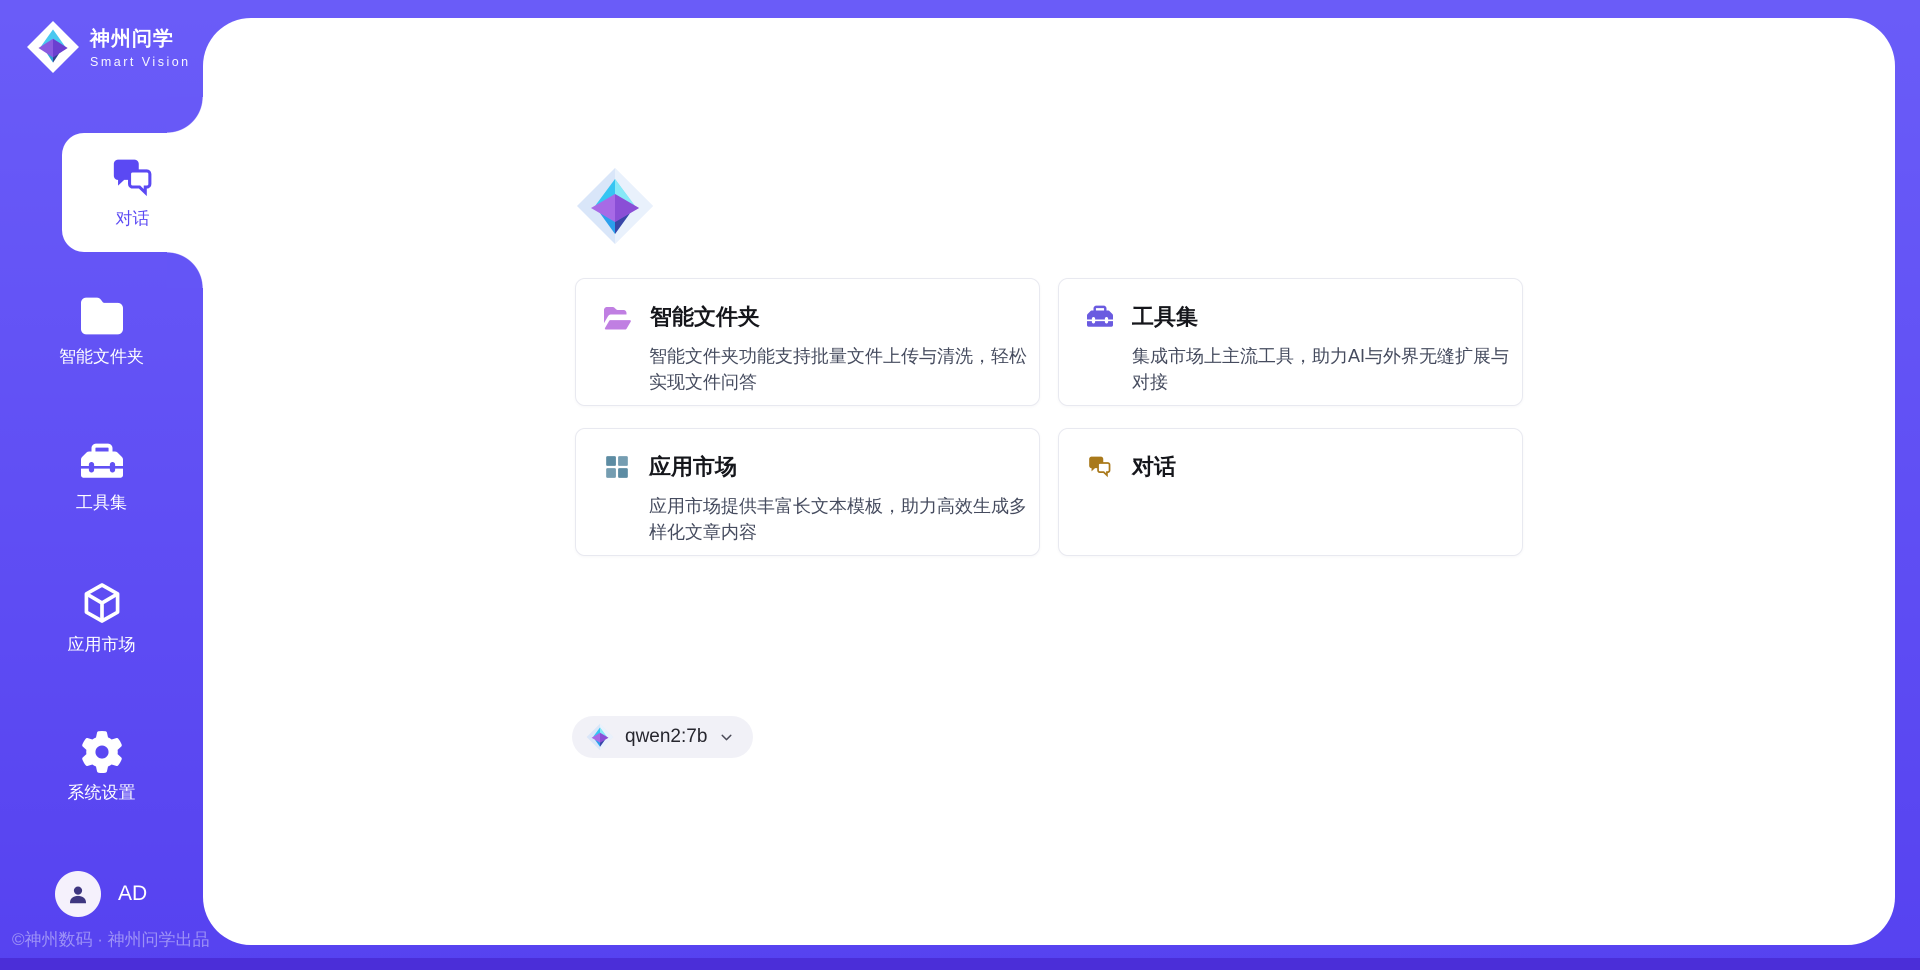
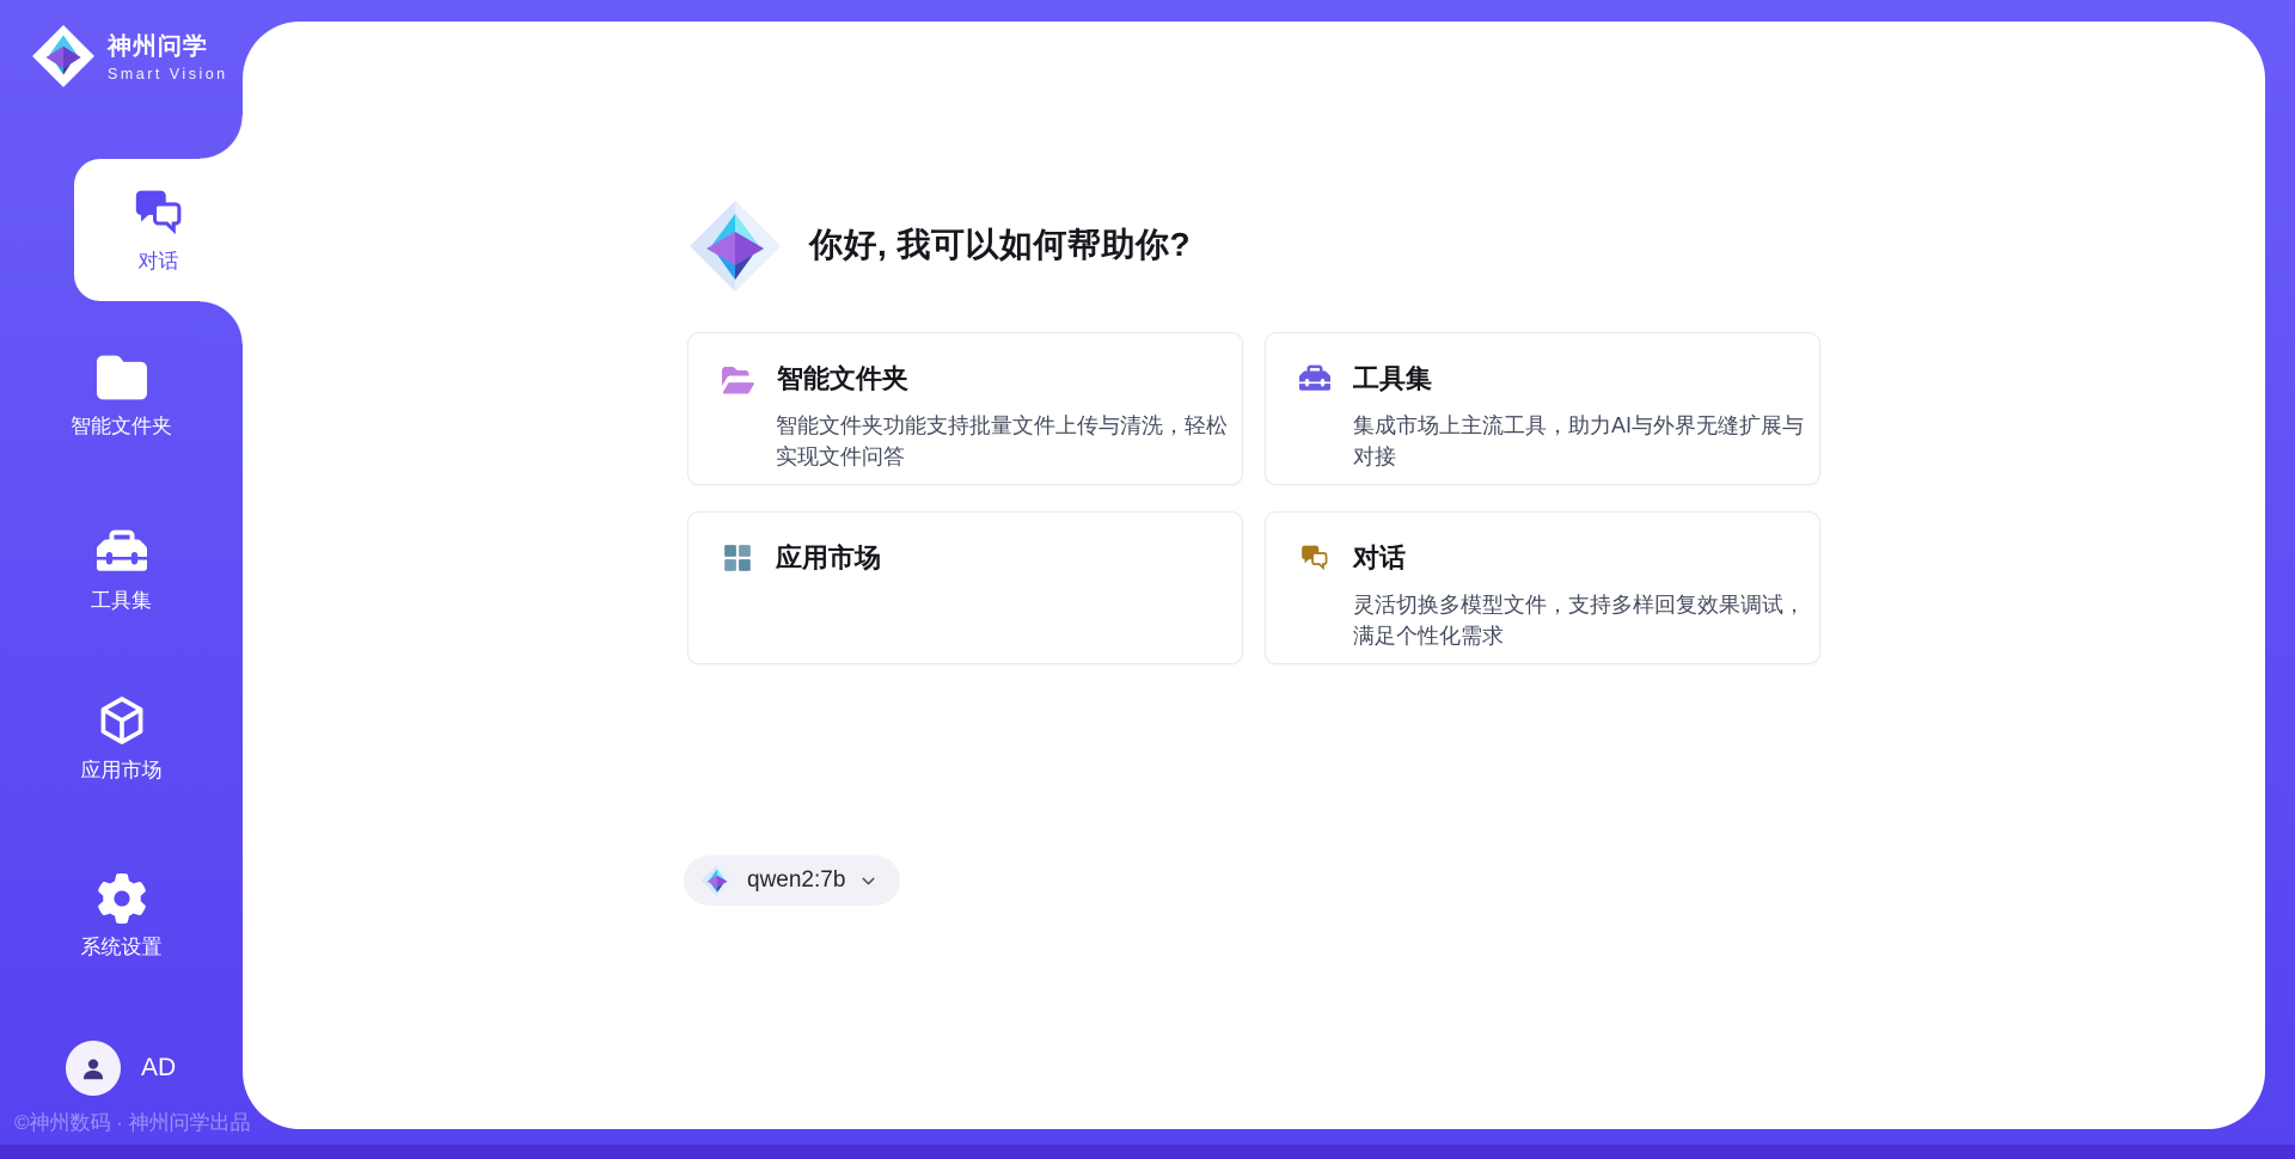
  神州问学
  Smart Vision
  对话
  智能文件夹
  工具集
  应用市场
  系统设置
  AD
  ©神州数码 · 神州问学出品
+ 你好, 我可以如何帮助你?
  智能文件夹
  智能文件夹功能支持批量文件上传与清洗，轻松实现文件问答
  工具集
  集成市场上主流工具，助力AI与外界无缝扩展与对接
  应用市场
- 应用市场提供丰富长文本模板，助力高效生成多样化文章内容
  对话
+ 灵活切换多模型文件，支持多样回复效果调试，满足个性化需求
  qwen2:7b
